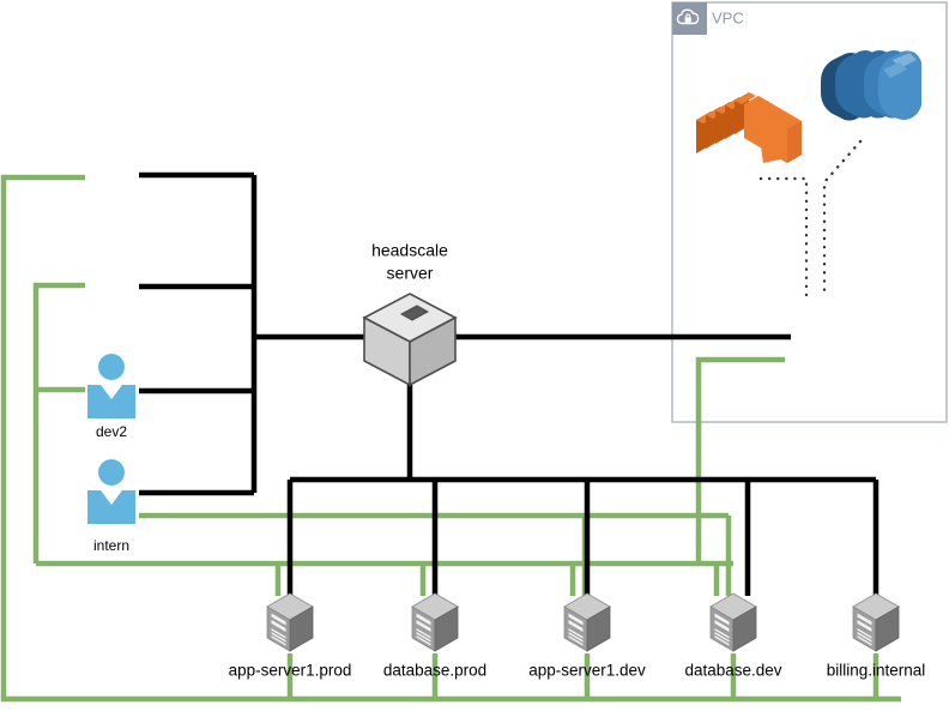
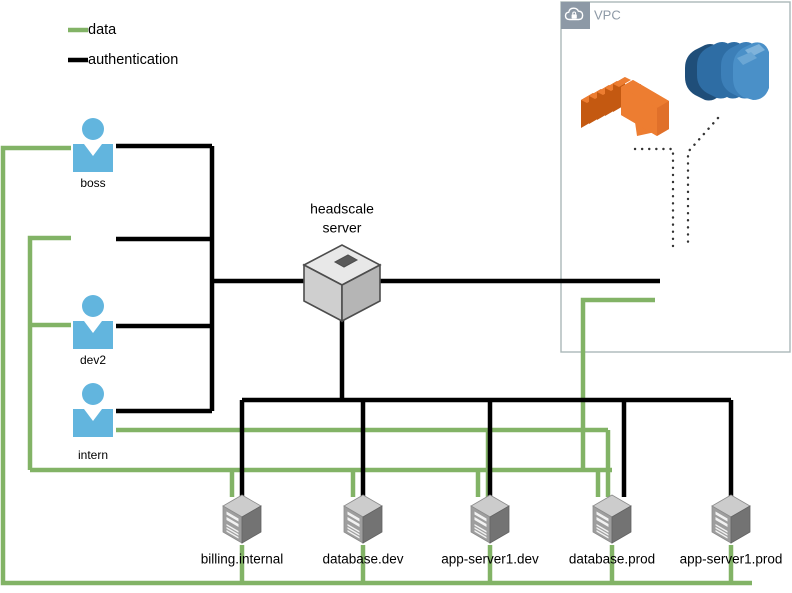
  VPC
+ boss
  dev2
  intern
  headscale
  server
- app-server1.prod
+ billing.internal
- database.prod
+ database.dev
  app-server1.dev
- database.dev
+ database.prod
- billing.internal
+ app-server1.prod
+ data
+ authentication
